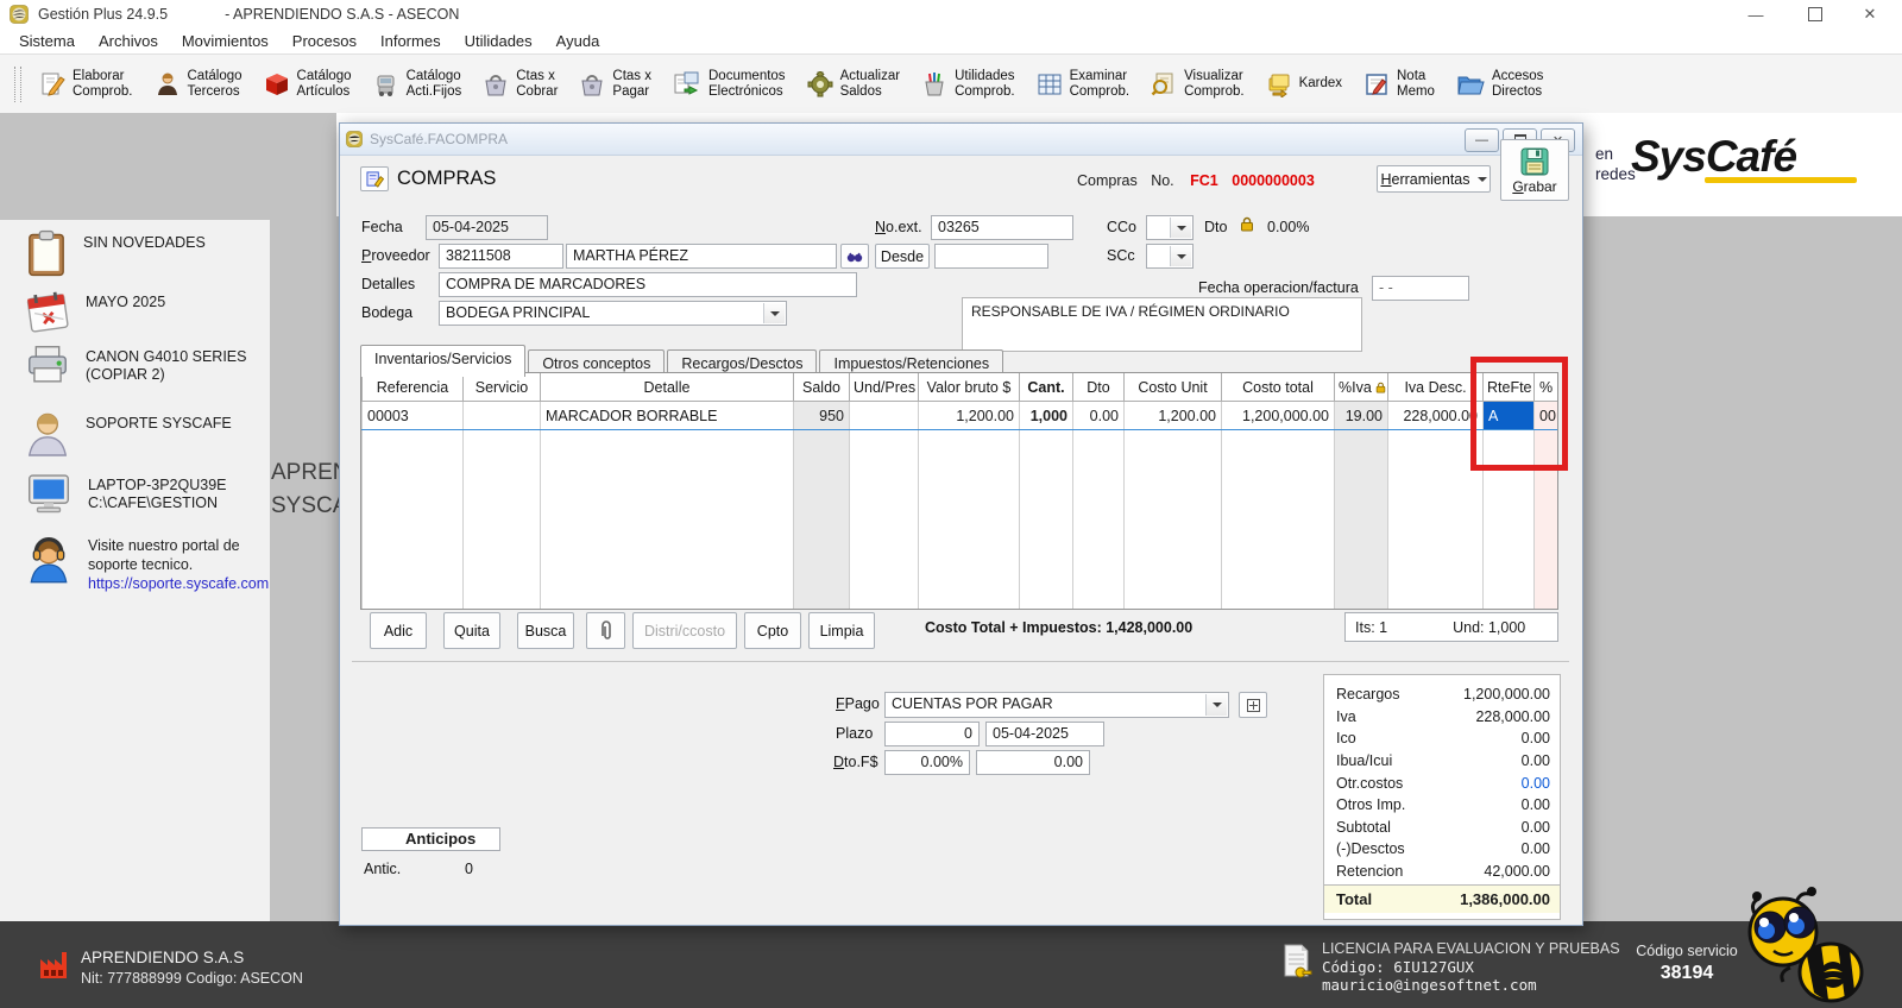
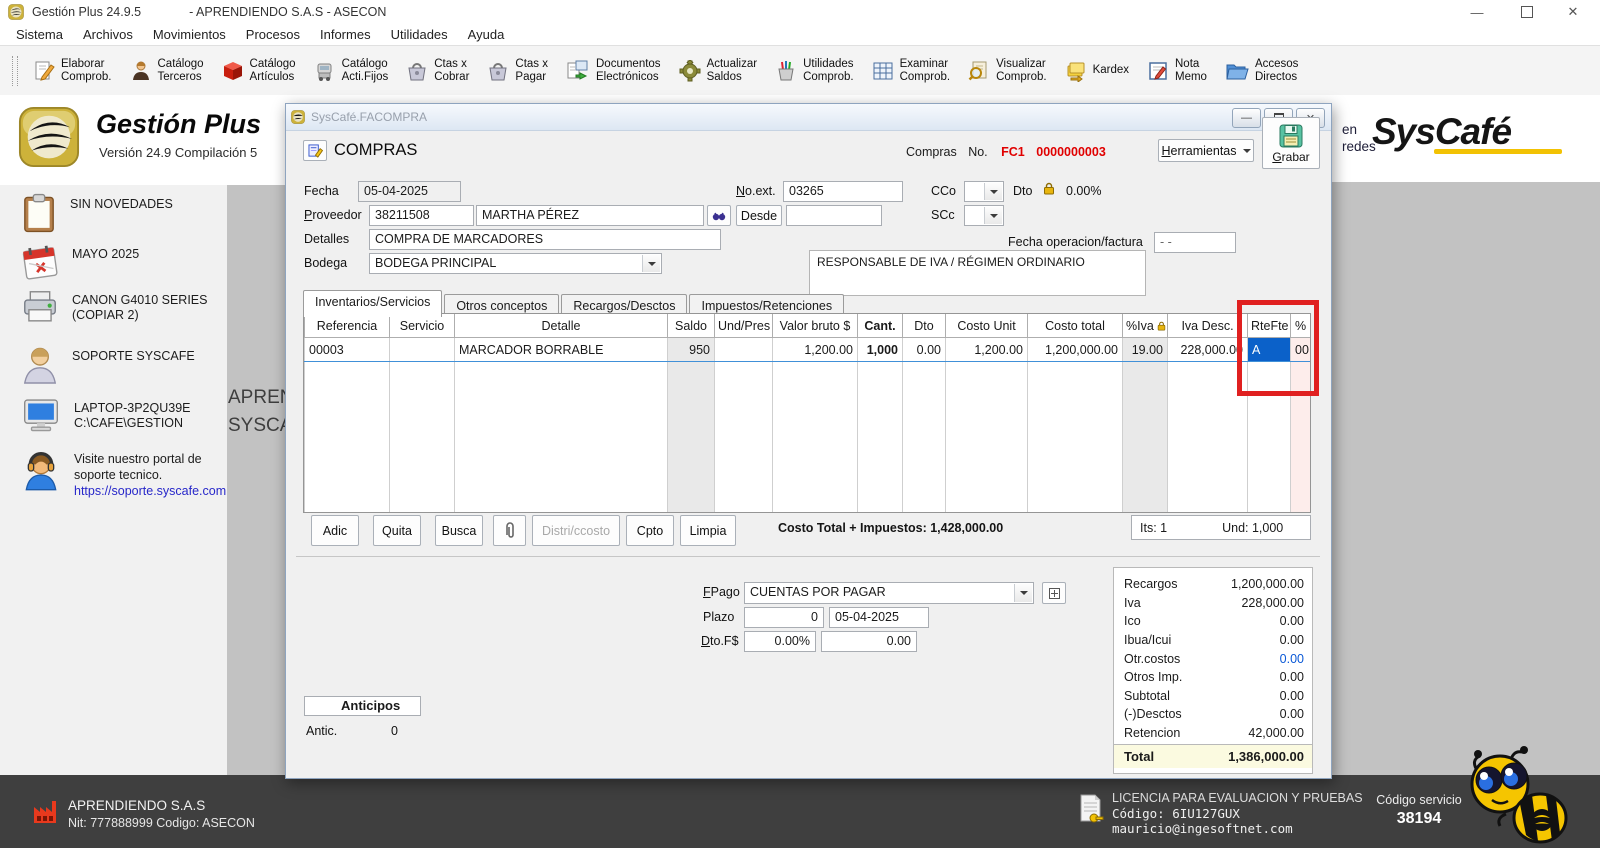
  Gestión Plus 24.9.5
  - APRENDIENDO S.A.S - ASECON
  —
  ✕
  Sistema
  Archivos
  Movimientos
  Procesos
  Informes
  Utilidades
  Ayuda
  Elaborar
  Comprob.
  Catálogo
  Terceros
  Catálogo
  Artículos
  Catálogo
  Acti.Fijos
  Ctas x
  Cobrar
  Ctas x
  Pagar
  Documentos
  Electrónicos
  Actualizar
  Saldos
  Utilidades
  Comprob.
  Examinar
  Comprob.
  Visualizar
  Comprob.
  Kardex
  Nota
  Memo
  Accesos
  Directos
  en
  redes
  SysCafé
+ Gestión Plus
+ Versión 24.9 Compilación 5
  SIN NOVEDADES
  MAYO 2025
  CANON G4010 SERIES (COPIAR 2)
  SOPORTE SYSCAFE
  LAPTOP-3P2QU39E
  C:\CAFE\GESTION
  Visite nuestro portal de
  soporte tecnico. https://soporte.syscafe.com
  SysCafé.FACOMPRA
  —
  COMPRAS
  Compras No. FC1 0000000003
  Herramientas
  Grabar
  Fecha
  05-04-2025
  No.ext.
  03265
  CCo
  Dto
  0.00%
  Proveedor
  38211508
  MARTHA PÉREZ
  Desde
  SCc
  Detalles
  COMPRA DE MARCADORES
  Fecha operacion/factura
  - -
  Bodega
  BODEGA PRINCIPAL
  RESPONSABLE DE IVA / RÉGIMEN ORDINARIO
  Inventarios/Servicios
  Otros conceptos
  Recargos/Desctos
  Impuestos/Retenciones
  Referencia	Servicio	Detalle	Saldo	Und/Pres	Valor bruto $	Cant.	Dto	Costo Unit	Costo total	%Iva	Iva Desc.	RteFte	%
  00003		MARCADOR BORRABLE	950		1,200.00	1,000	0.00	1,200.00	1,200,000.00	19.00	228,000.00	A	00
  Adic
  Quita
  Busca
  Distri/ccosto
  Cpto
  Limpia
  Costo Total + Impuestos: 1,428,000.00
  Its: 1
  Und: 1,000
  FPago
  CUENTAS POR PAGAR
  Plazo
  0
  05-04-2025
  Dto.F$
  0.00%
  0.00
  Recargos
  1,200,000.00
  Iva
  228,000.00
  Ico
  0.00
  Ibua/Icui
  0.00
  Otr.costos
  0.00
  Otros Imp.
  0.00
  Subtotal
  0.00
  (-)Desctos
  0.00
  Retencion
  42,000.00
  Total
  1,386,000.00
  Anticipos
  Antic.
  0
  APRENDIENDO S.A.S
  Nit: 777888999 Codigo: ASECON
  LICENCIA PARA EVALUACION Y PRUEBAS
  Código: 6IU127GUX
  mauricio@ingesoftnet.com
  Código servicio
  38194
